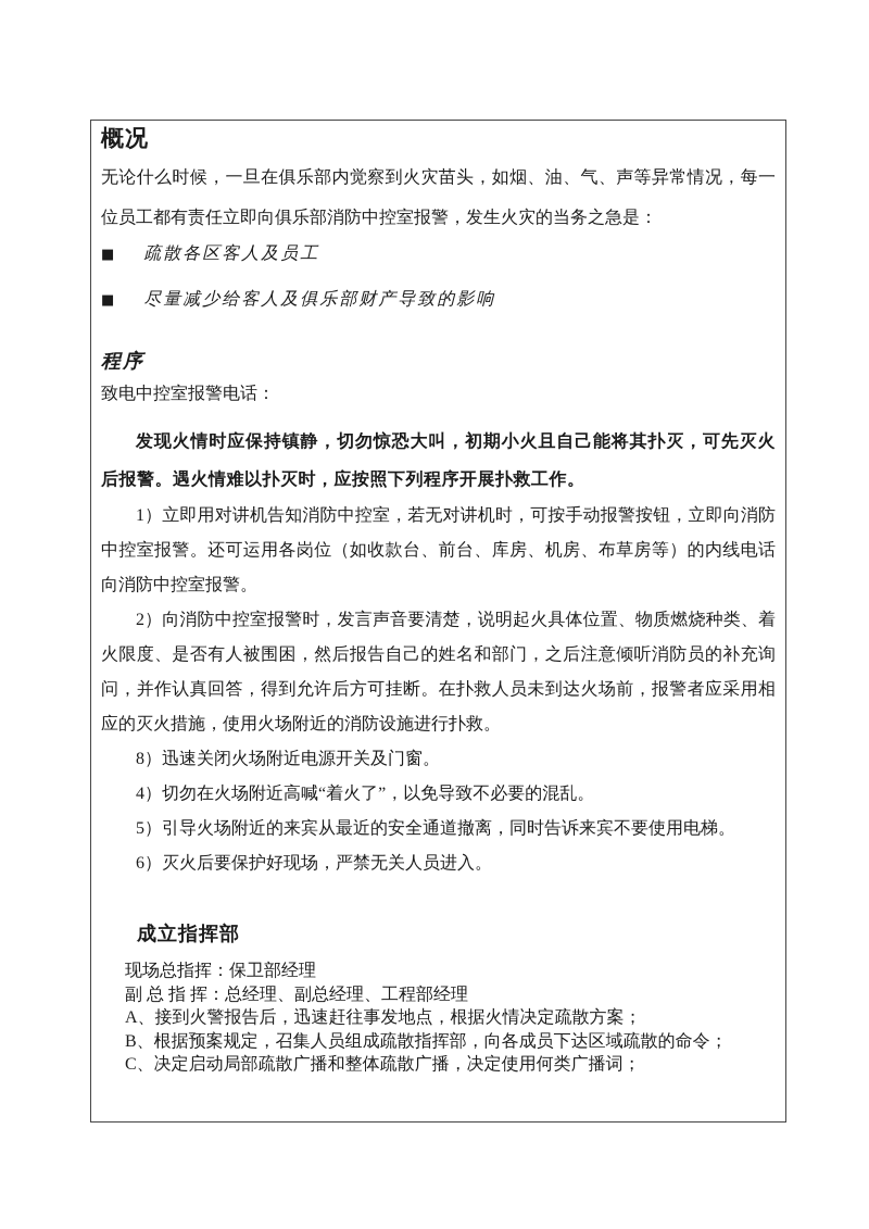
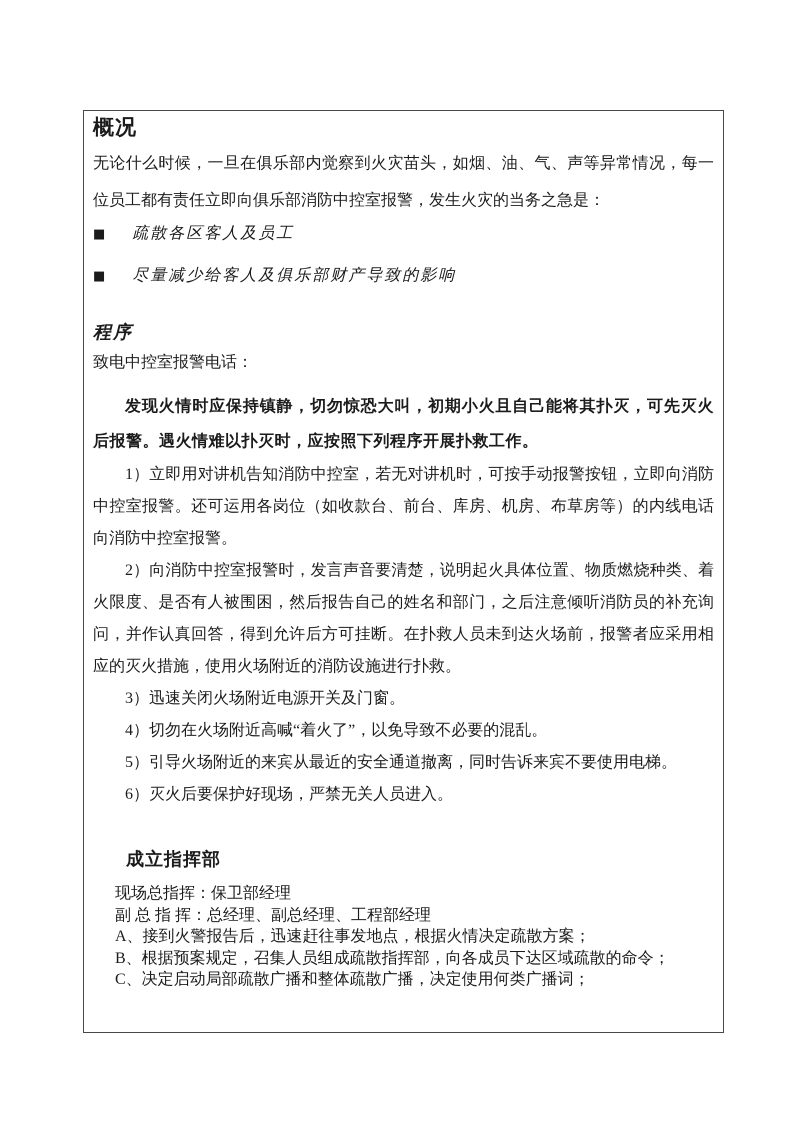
  概况
  无论什么时候，一旦在俱乐部内觉察到火灾苗头，如烟、油、气、声等异常情况，每一位员工都有责任立即向俱乐部消防中控室报警，发生火灾的当务之急是：
  ■
  疏散各区客人及员工
  ■
  尽量减少给客人及俱乐部财产导致的影响
  程序
  致电中控室报警电话：
  发现火情时应保持镇静，切勿惊恐大叫，初期小火且自己能将其扑灭，可先灭火后报警。遇火情难以扑灭时，应按照下列程序开展扑救工作。
  1）立即用对讲机告知消防中控室，若无对讲机时，可按手动报警按钮，立即向消防中控室报警。还可运用各岗位（如收款台、前台、库房、机房、布草房等）的内线电话向消防中控室报警。
  2）向消防中控室报警时，发言声音要清楚，说明起火具体位置、物质燃烧种类、着火限度、是否有人被围困，然后报告自己的姓名和部门，之后注意倾听消防员的补充询问，并作认真回答，得到允许后方可挂断。在扑救人员未到达火场前，报警者应采用相应的灭火措施，使用火场附近的消防设施进行扑救。
- 8）迅速关闭火场附近电源开关及门窗。
+ 3）迅速关闭火场附近电源开关及门窗。
  4）切勿在火场附近高喊“着火了”，以免导致不必要的混乱。
  5）引导火场附近的来宾从最近的安全通道撤离，同时告诉来宾不要使用电梯。
  6）灭火后要保护好现场，严禁无关人员进入。
  成立指挥部
  现场总指挥：保卫部经理
  副 总 指 挥：总经理、副总经理、工程部经理
  A、接到火警报告后，迅速赶往事发地点，根据火情决定疏散方案；
  B、根据预案规定，召集人员组成疏散指挥部，向各成员下达区域疏散的命令；
  C、决定启动局部疏散广播和整体疏散广播，决定使用何类广播词；
